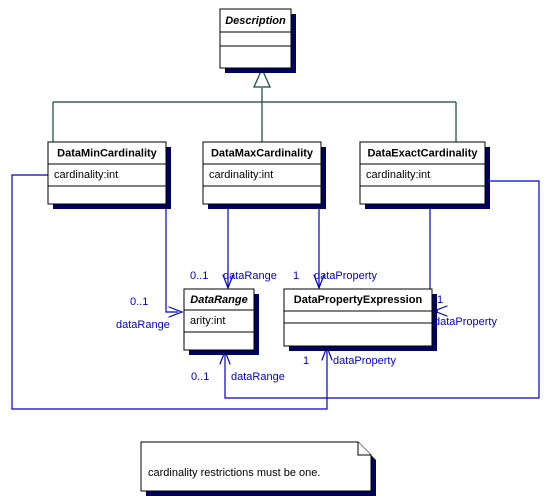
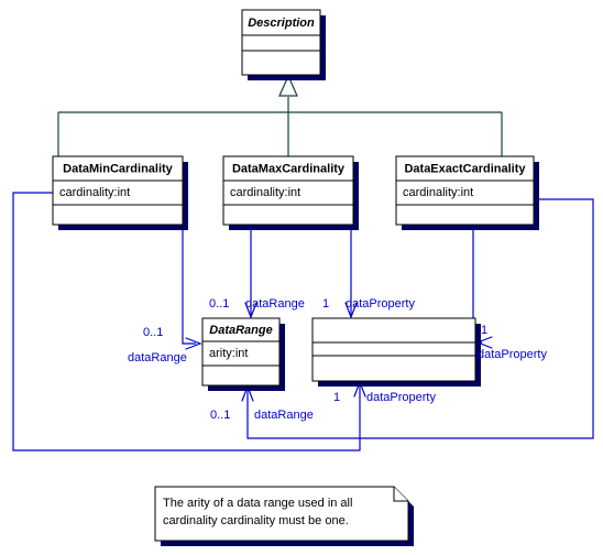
  Description
  DataMinCardinality
  cardinality:int
  DataMaxCardinality
  cardinality:int
  DataExactCardinality
  cardinality:int
  DataRange
  arity:int
- DataPropertyExpression
  0..1
  dataRange
  1
  dataProperty
  0..1
  dataRange
  1
  dataProperty
  1
  dataProperty
  0..1
  dataRange
+ The arity of a data range used in all
- cardinality restrictions must be one.
+ cardinality cardinality must be one.
